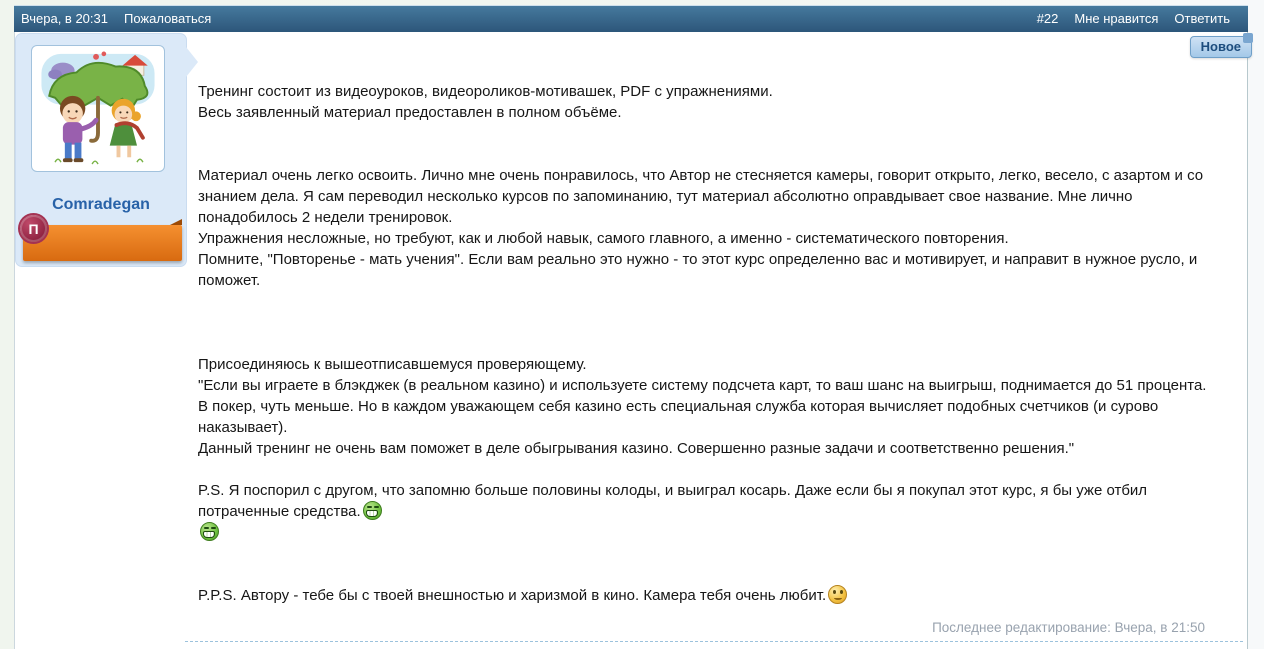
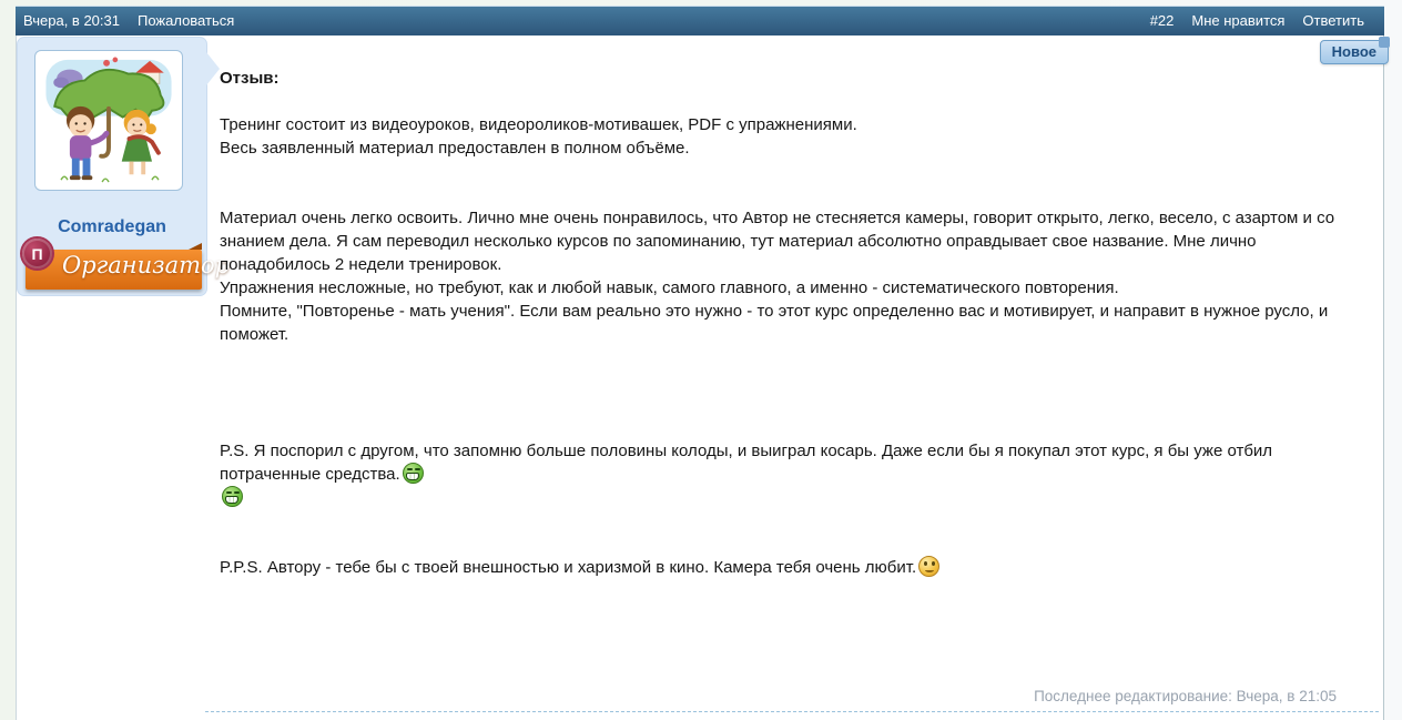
  Вчера, в 20:31
  Пожаловаться
  #22
  Мне нравится
  Ответить
  Новое
  Comradegan
  П
+ Организатор
+ Отзыв:
  Тренинг состоит из видеоуроков, видеороликов-мотивашек, PDF с упражнениями.
  Весь заявленный материал предоставлен в полном объёме.
  Материал очень легко освоить. Лично мне очень понравилось, что Автор не стесняется камеры, говорит открыто, легко, весело, с азартом и со знанием дела. Я сам переводил несколько курсов по запоминанию, тут материал абсолютно оправдывает свое название. Мне лично понадобилось 2 недели тренировок.
  Упражнения несложные, но требуют, как и любой навык, самого главного, а именно - систематического повторения.
  Помните, "Повторенье - мать учения". Если вам реально это нужно - то этот курс определенно вас и мотивирует, и направит в нужное русло, и поможет.
- Присоединяюсь к вышеотписавшемуся проверяющему.
- "Если вы играете в блэкджек (в реальном казино) и используете систему подсчета карт, то ваш шанс на выигрыш, поднимается до 51 процента. В покер, чуть меньше. Но в каждом уважающем себя казино есть специальная служба которая вычисляет подобных счетчиков (и сурово наказывает).
- Данный тренинг не очень вам поможет в деле обыгрывания казино. Совершенно разные задачи и соответственно решения."
  P.S. Я поспорил с другом, что запомню больше половины колоды, и выиграл косарь. Даже если бы я покупал этот курс, я бы уже отбил потраченные средства.
  P.P.S. Автору - тебе бы с твоей внешностью и харизмой в кино. Камера тебя очень любит.
- Последнее редактирование: Вчера, в 21:50
+ Последнее редактирование: Вчера, в 21:05
